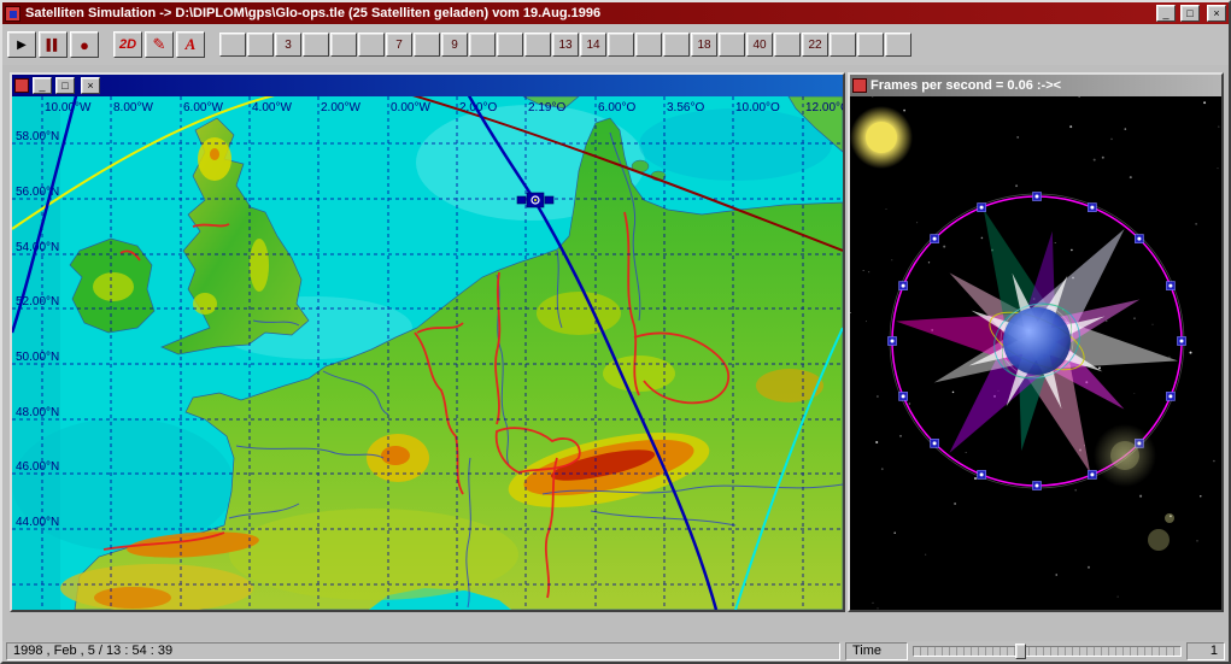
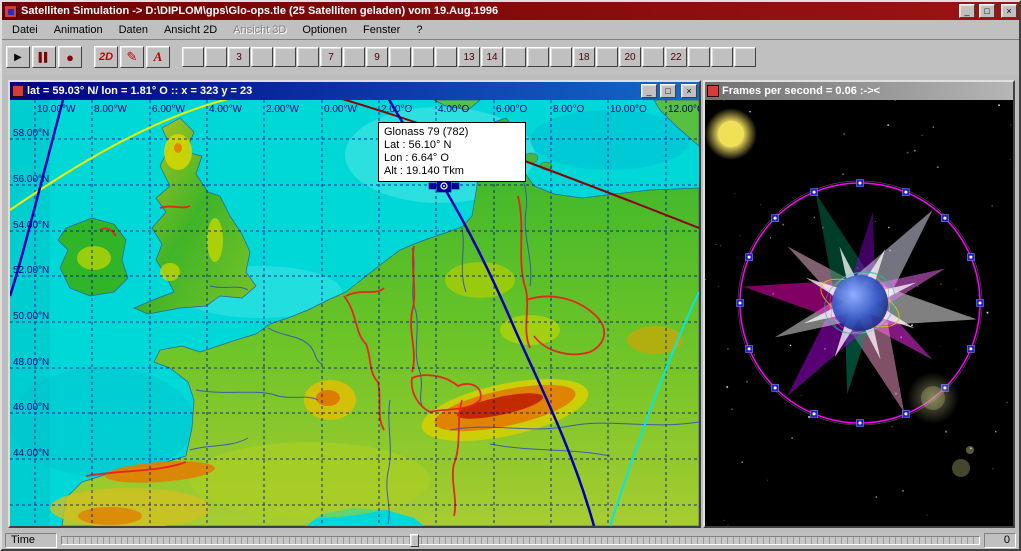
  Satelliten Simulation -> D:\DIPLOM\gps\Glo-ops.tle (25 Satelliten geladen) vom 19.Aug.1996
  _
  □
  ×
+ Datei
+ Animation
+ Daten
+ Ansicht 2D
+ Ansicht 3D
+ Optionen
+ Fenster
+ ?
  ▶
  ▌▌
  ●
  2D
  ✎
  A
  3
  7
  9
  13
  14
  18
- 40
+ 20
  22
+ lat = 59.03° N/ lon = 1.81° O :: x = 323 y = 23
  _
  □
  ×
  10.0°W
  8.00°W
  6.00°W
  4.00°W
  2.00°W
  0.00°W
  2.00°O
- 2.19°O
+ 4.00°O
  6.00°O
- 3.56°O
+ 8.00°O
  10.00°O
  12.00°
  58.00°N
  56.00°N
  54.0°N
  52.00°N
  50.00°N
  48.00°N
  46.00°N
  44.00°N
+ Glonass 79 (782)
+ Lat : 56.10° N
+ Lon : 6.64° O
+ Alt : 19.140 Tkm
  Frames per second = 0.06 :-><
- 1998 , Feb , 5 / 13 : 54 : 39
  Time
- 1
+ 0
